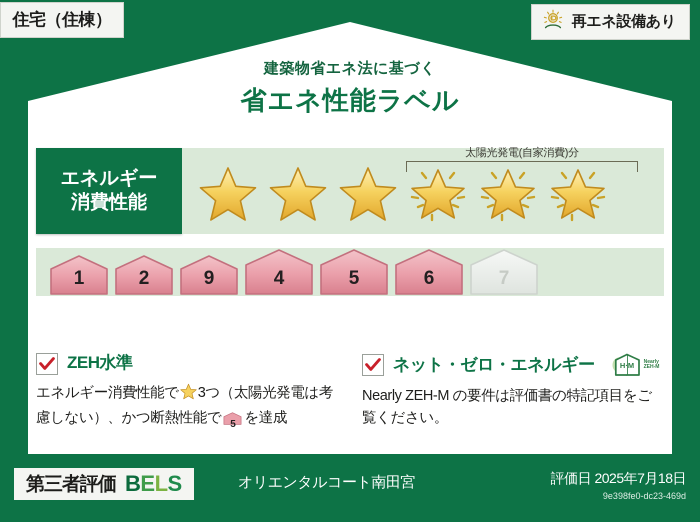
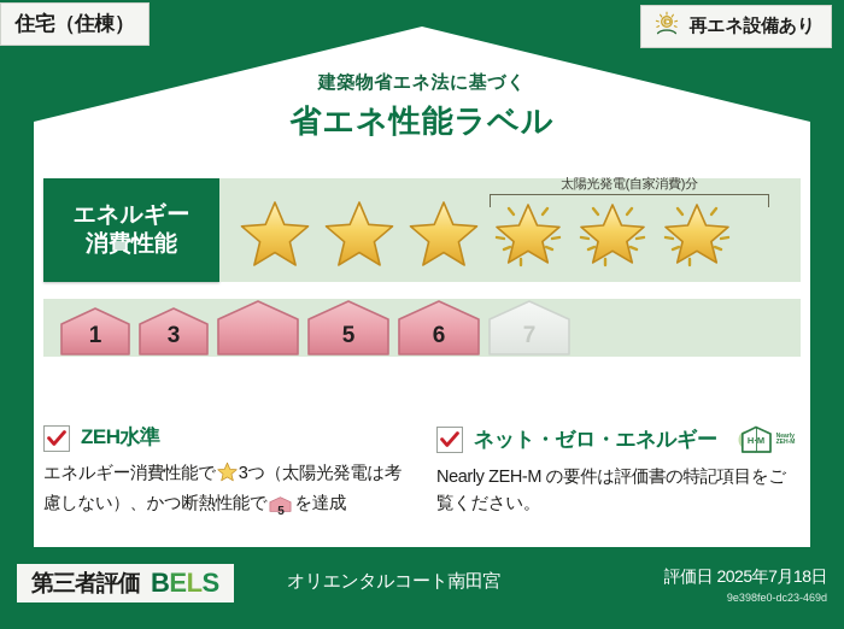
  住宅（住棟）
  再エネ設備あり
  建築物省エネ法に基づく
  省エネ性能ラベル
  エネルギー
  消費性能
  太陽光発電(自家消費)分
  1
- 2
- 9
+ 3
- 4
  5
  6
  7
  ZEH水準
  エネルギー消費性能で 3つ（太陽光発電は考慮しない）、かつ断熱性能で
  5
  を達成
  ネット・ゼロ・エネルギー
  H·M
  Nearly ZEH-M の要件は評価書の特記項目をご覧ください。
  第三者評価
  BELS
  オリエンタルコート南田宮
  評価日 2025年7月18日
  9e398fe0-dc23-469d
